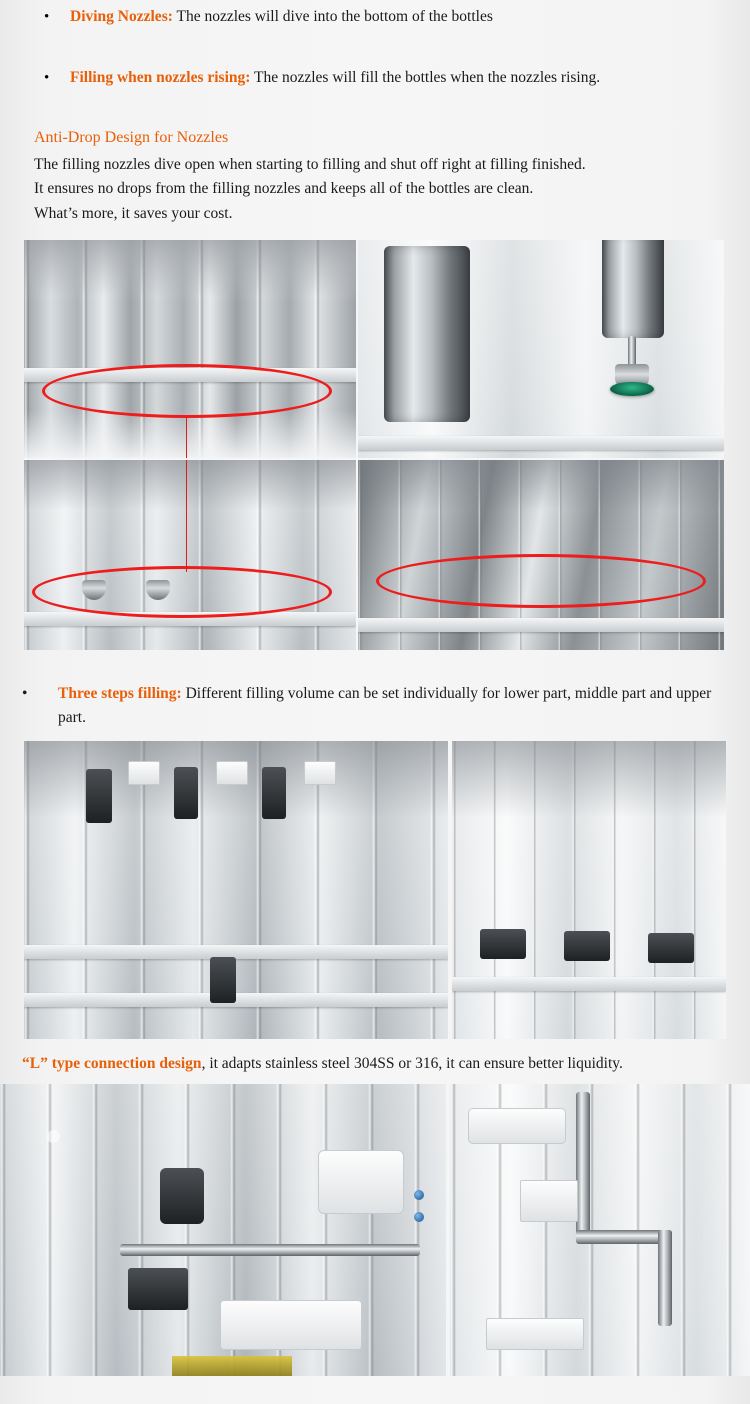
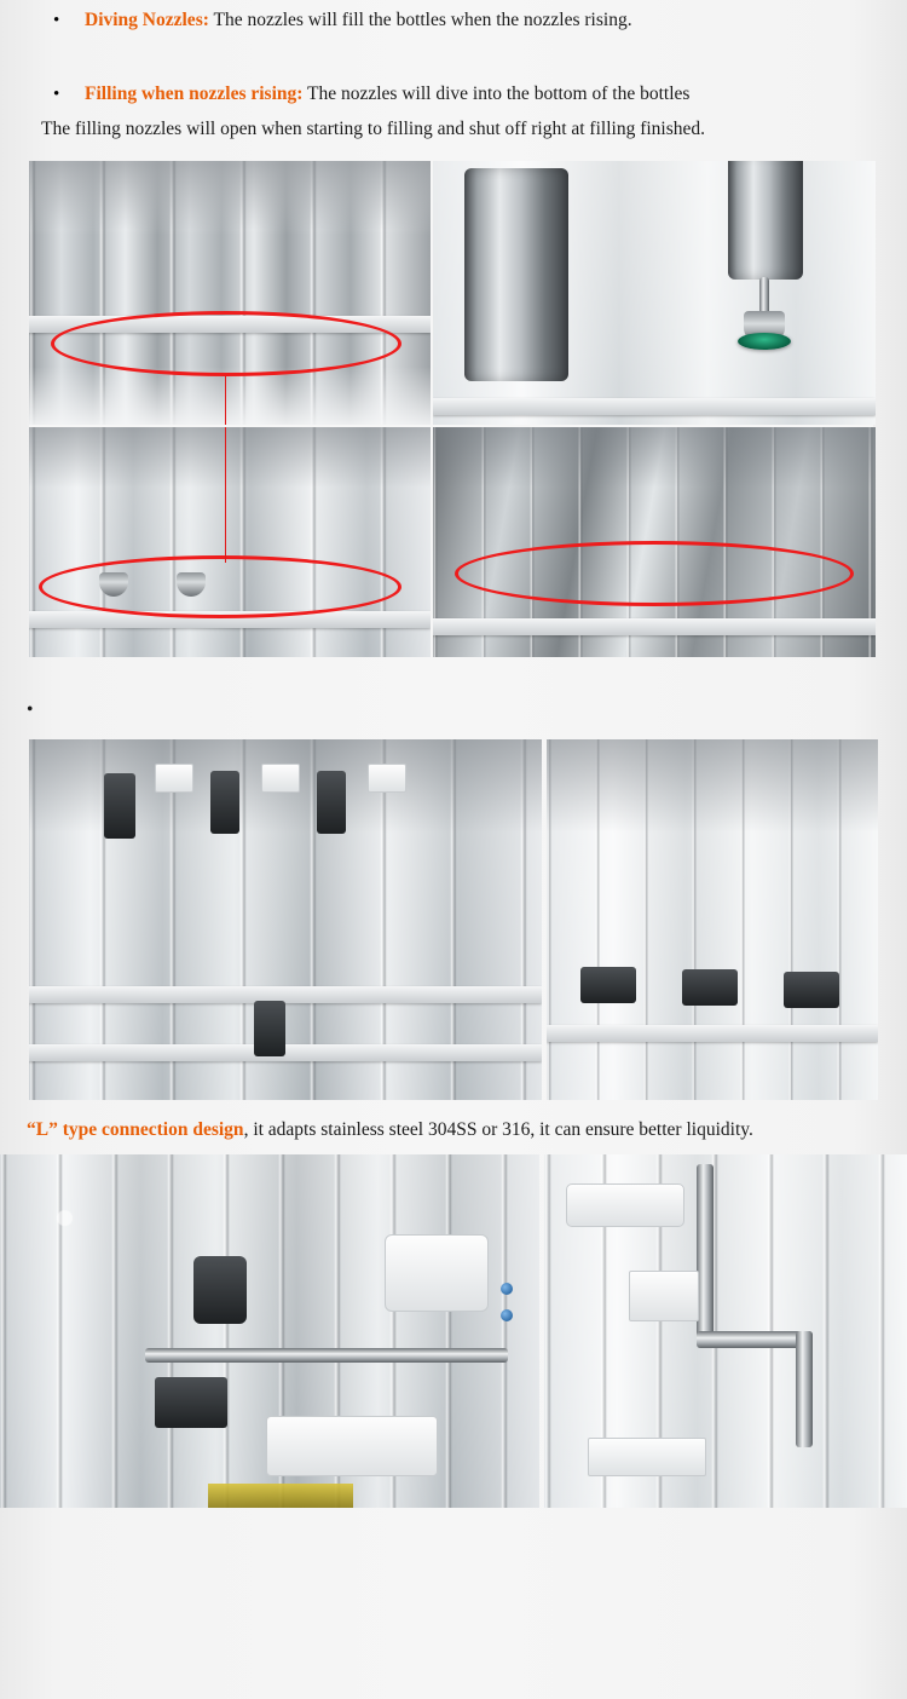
  •
- Diving Nozzles: The nozzles will dive into the bottom of the bottles
+ Diving Nozzles: The nozzles will fill the bottles when the nozzles rising.
  •
- Filling when nozzles rising: The nozzles will fill the bottles when the nozzles rising.
+ Filling when nozzles rising: The nozzles will dive into the bottom of the bottles
- Anti-Drop Design for Nozzles
- The filling nozzles dive open when starting to filling and shut off right at filling finished.
+ The filling nozzles will open when starting to filling and shut off right at filling finished.
- It ensures no drops from the filling nozzles and keeps all of the bottles are clean.
- What’s more, it saves your cost.
  •
- Three steps filling: Different filling volume can be set individually for lower part, middle part and upper part.
  “L” type connection design, it adapts stainless steel 304SS or 316, it can ensure better liquidity.
